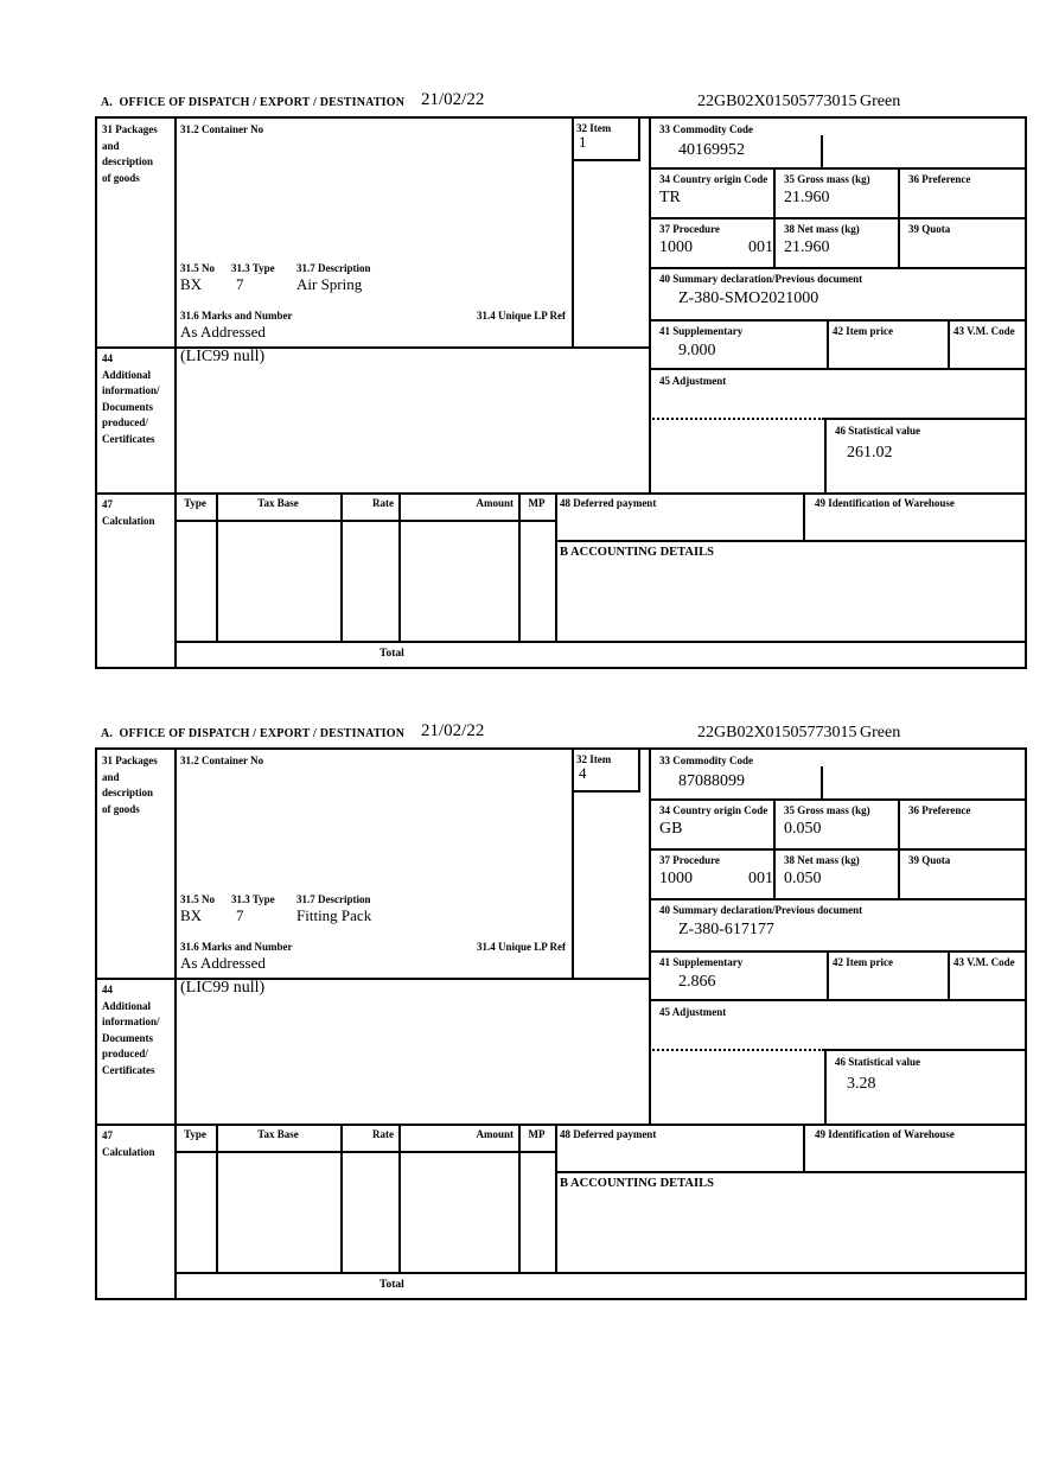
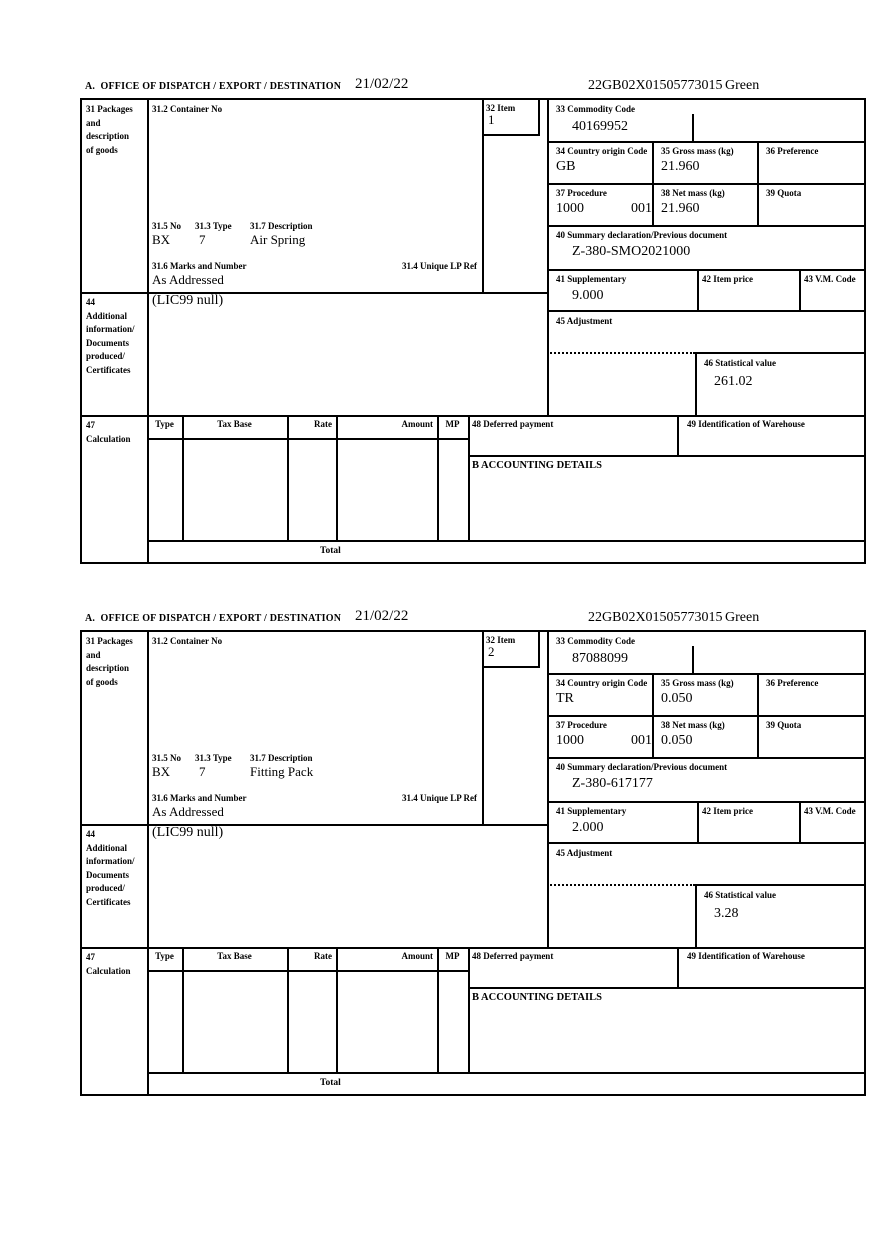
  A. OFFICE OF DISPATCH / EXPORT / DESTINATION
  21/02/22
  22GB02X01505773015
  Green
  31 Packages
  and
  description
  of goods
  44
  Additional
  information/
  Documents
  produced/
  Certificates
  47
  Calculation
  31.2 Container No
  31.5 No
  31.3 Type
  31.7 Description
  BX
  7
  Air Spring
  31.6 Marks and Number
  31.4 Unique LP Ref
  As Addressed
  32 Item
  1
  33 Commodity Code
  40169952
  34 Country origin Code
- TR
+ GB
  35 Gross mass (kg)
  21.960
  36 Preference
  37 Procedure
  1000
  001
  38 Net mass (kg)
  21.960
  39 Quota
  40 Summary declaration/Previous document
  Z-380-SMO2021000
  41 Supplementary
  9.000
  42 Item price
  43 V.M. Code
  45 Adjustment
  46 Statistical value
  261.02
  (LIC99 null)
  Type
  Tax Base
  Rate
  Amount
  MP
  Total
  48 Deferred payment
  49 Identification of Warehouse
  B ACCOUNTING DETAILS
  A. OFFICE OF DISPATCH / EXPORT / DESTINATION
  21/02/22
  22GB02X01505773015
  Green
  31 Packages
  and
  description
  of goods
  44
  Additional
  information/
  Documents
  produced/
  Certificates
  47
  Calculation
  31.2 Container No
  31.5 No
  31.3 Type
  31.7 Description
  BX
  7
  Fitting Pack
  31.6 Marks and Number
  31.4 Unique LP Ref
  As Addressed
  32 Item
- 4
+ 2
  33 Commodity Code
  87088099
  34 Country origin Code
- GB
+ TR
  35 Gross mass (kg)
  0.050
  36 Preference
  37 Procedure
  1000
  001
  38 Net mass (kg)
  0.050
  39 Quota
  40 Summary declaration/Previous document
  Z-380-617177
  41 Supplementary
- 2.866
+ 2.000
  42 Item price
  43 V.M. Code
  45 Adjustment
  46 Statistical value
  3.28
  (LIC99 null)
  Type
  Tax Base
  Rate
  Amount
  MP
  Total
  48 Deferred payment
  49 Identification of Warehouse
  B ACCOUNTING DETAILS
